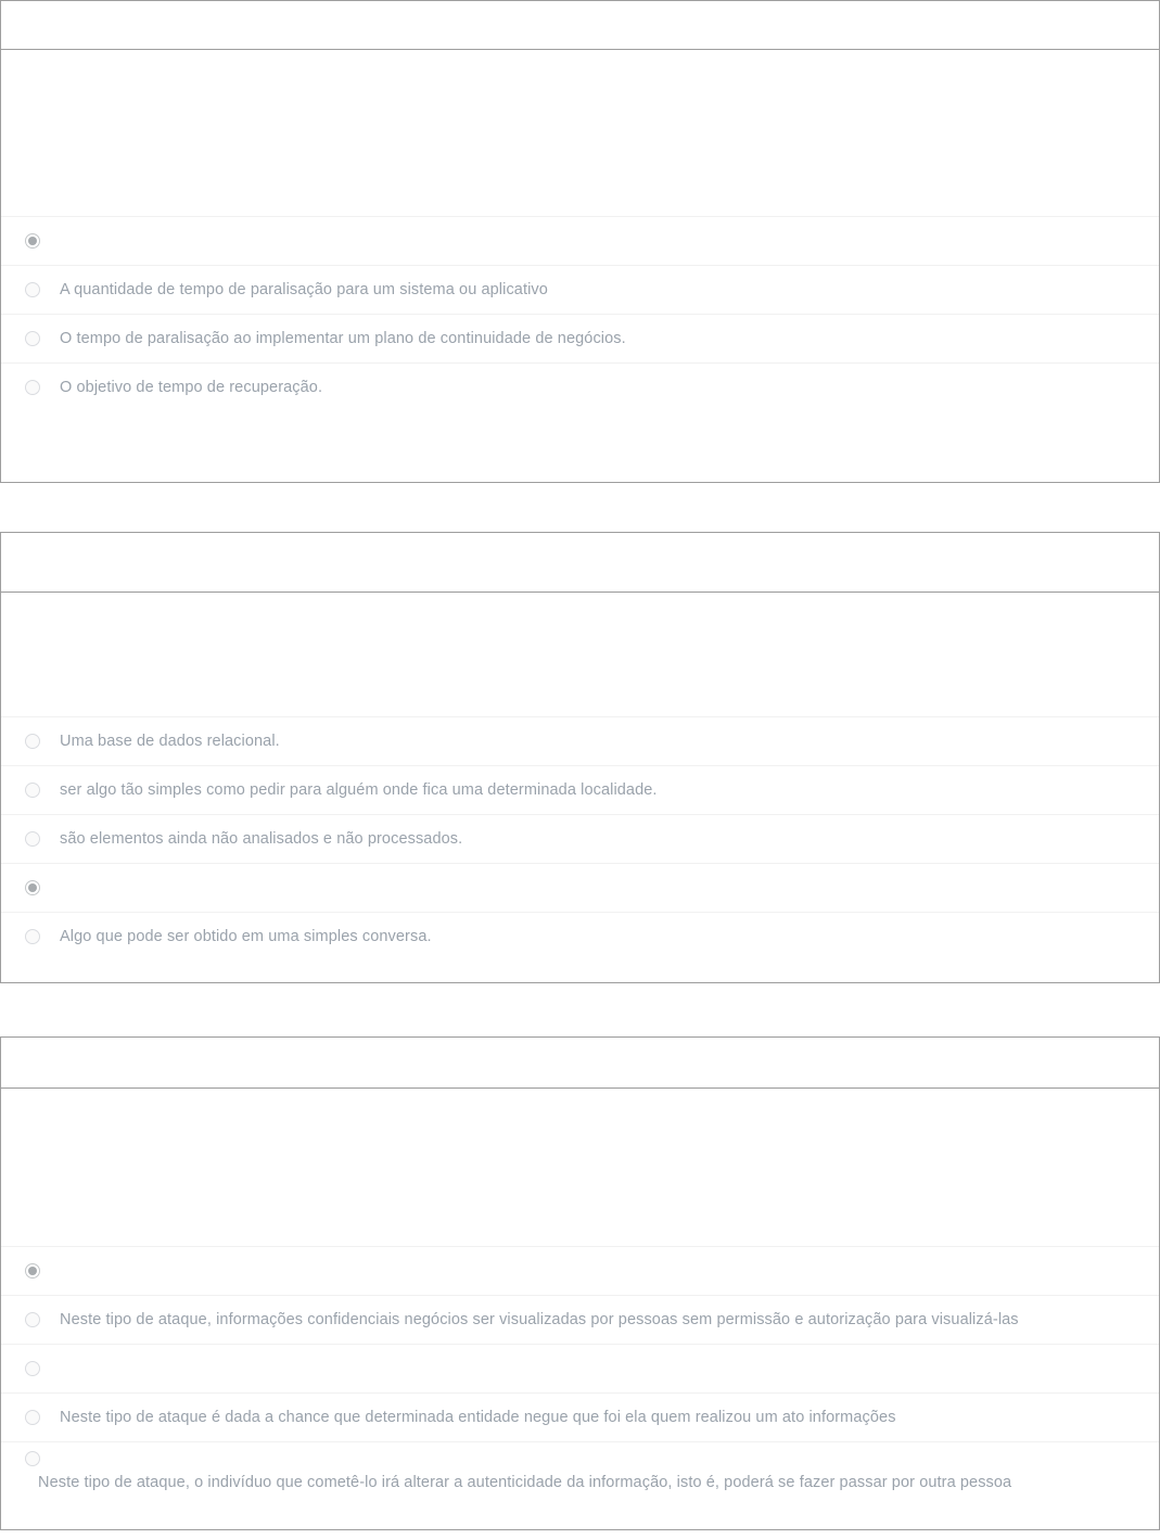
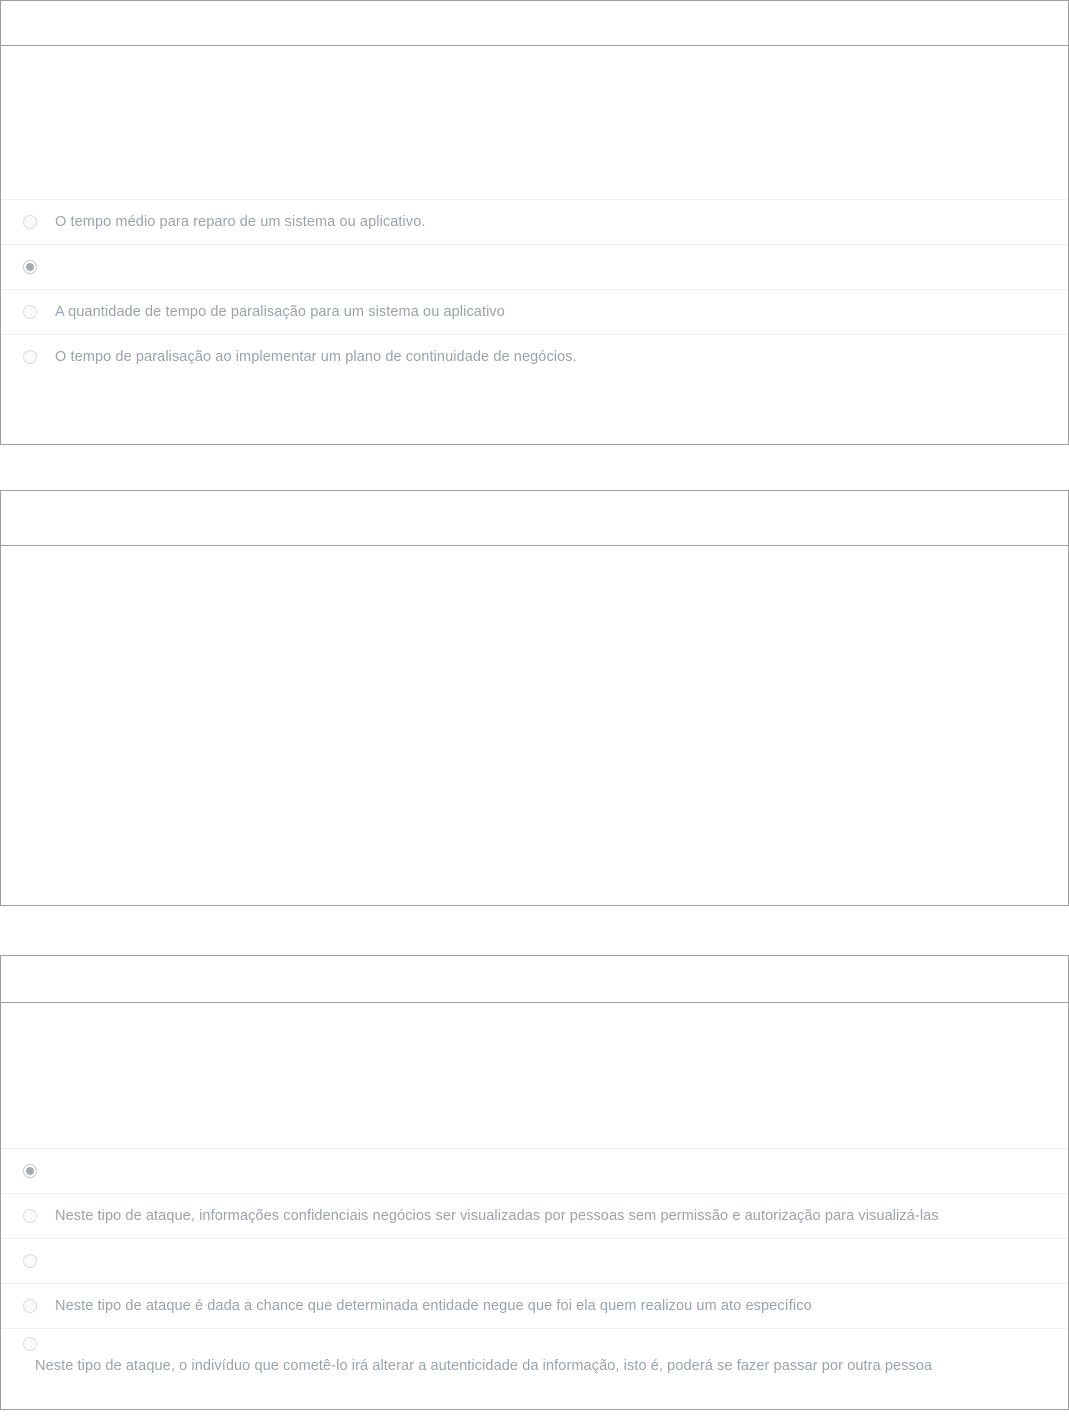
+ O tempo médio para reparo de um sistema ou aplicativo.
  A quantidade de tempo de paralisação para um sistema ou aplicativo
  O tempo de paralisação ao implementar um plano de continuidade de negócios.
- O objetivo de tempo de recuperação.
- Uma base de dados relacional.
- ser algo tão simples como pedir para alguém onde fica uma determinada localidade.
- são elementos ainda não analisados e não processados.
- Algo que pode ser obtido em uma simples conversa.
  Neste tipo de ataque, informações confidenciais negócios ser visualizadas por pessoas sem permissão e autorização para visualizá-las
- Neste tipo de ataque é dada a chance que determinada entidade negue que foi ela quem realizou um ato informações
+ Neste tipo de ataque é dada a chance que determinada entidade negue que foi ela quem realizou um ato específico
  Neste tipo de ataque, o indivíduo que cometê-lo irá alterar a autenticidade da informação, isto é, poderá se fazer passar por outra pessoa
